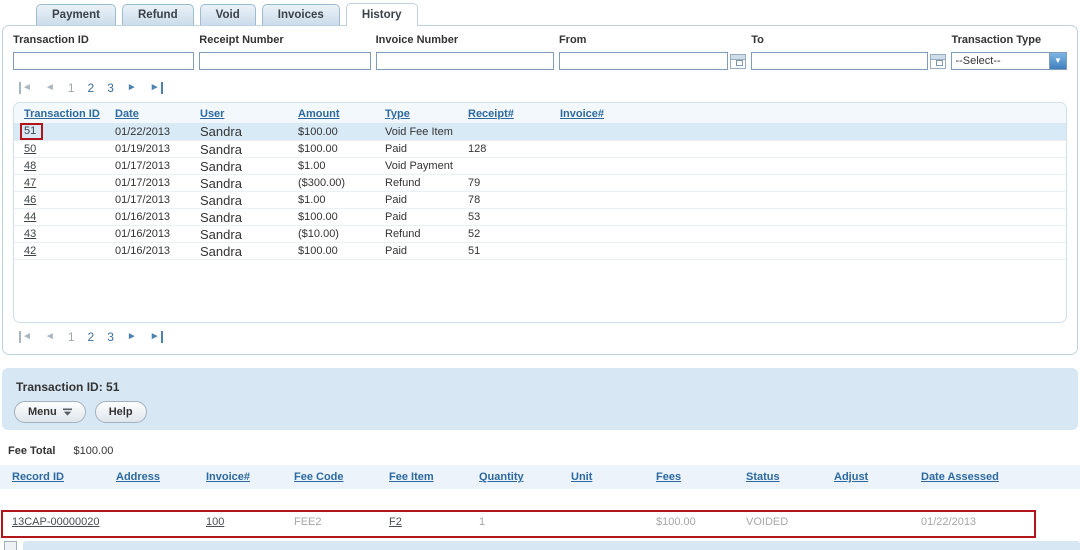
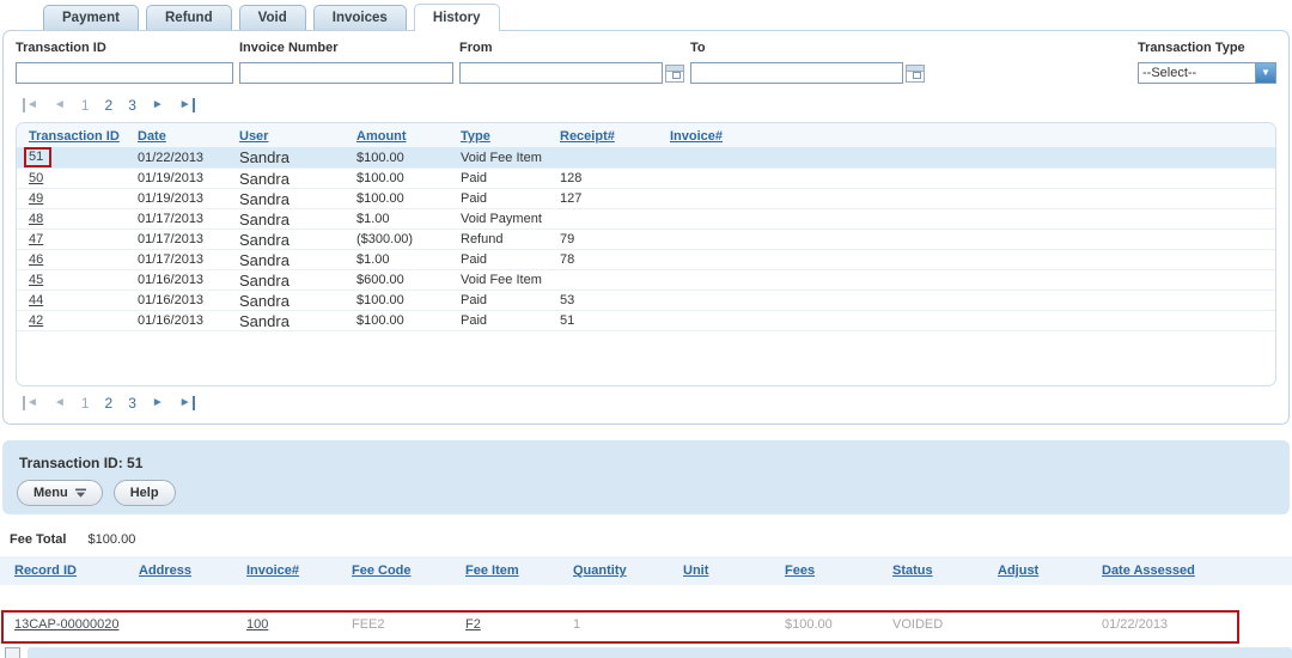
  Payment Refund Void Invoices History
  Transaction ID
- Receipt Number
  Invoice Number
  From
  To
  Transaction Type
  --Select--
  ▼
  ◄
  ◄
  1
  2
  3
  ►
  ►
  Transaction ID	Date	User	Amount	Type	Receipt#	Invoice#
  51	01/22/2013	Sandra	$100.00	Void Fee Item
  50	01/19/2013	Sandra	$100.00	Paid	128
+ 49	01/19/2013	Sandra	$100.00	Paid	127
  48	01/17/2013	Sandra	$1.00	Void Payment
  47	01/17/2013	Sandra	($300.00)	Refund	79
  46	01/17/2013	Sandra	$1.00	Paid	78
+ 45	01/16/2013	Sandra	$600.00	Void Fee Item
  44	01/16/2013	Sandra	$100.00	Paid	53
- 43	01/16/2013	Sandra	($10.00)	Refund	52
  42	01/16/2013	Sandra	$100.00	Paid	51
  ◄
  ◄
  1
  2
  3
  ►
  ►
  Transaction ID: 51
  Menu
  Help
  Fee Total $100.00
  Record ID	Address	Invoice#	Fee Code	Fee Item	Quantity	Unit	Fees	Status	Adjust	Date Assessed
  13CAP-00000020		100	FEE2	F2	1		$100.00	VOIDED		01/22/2013
